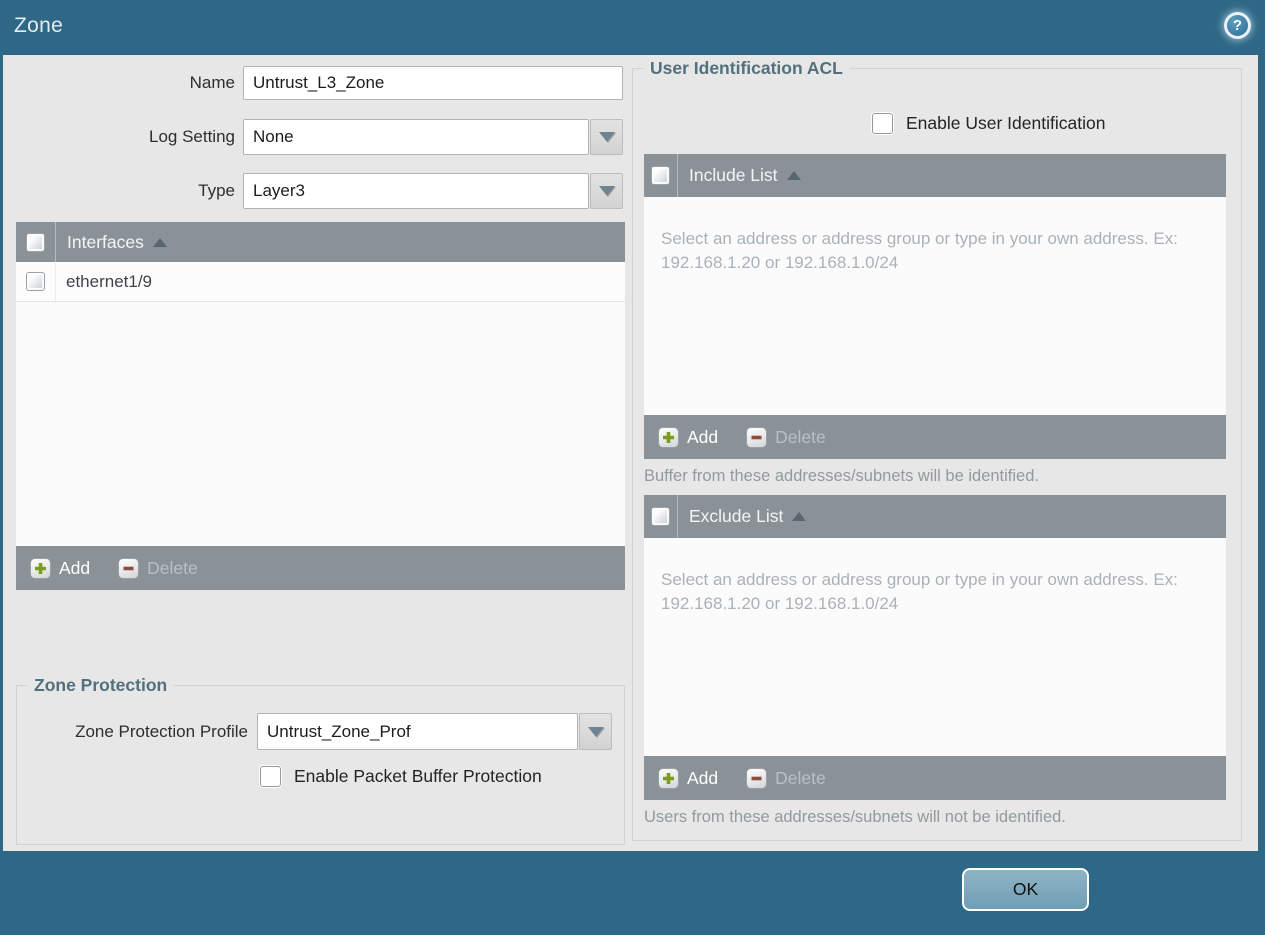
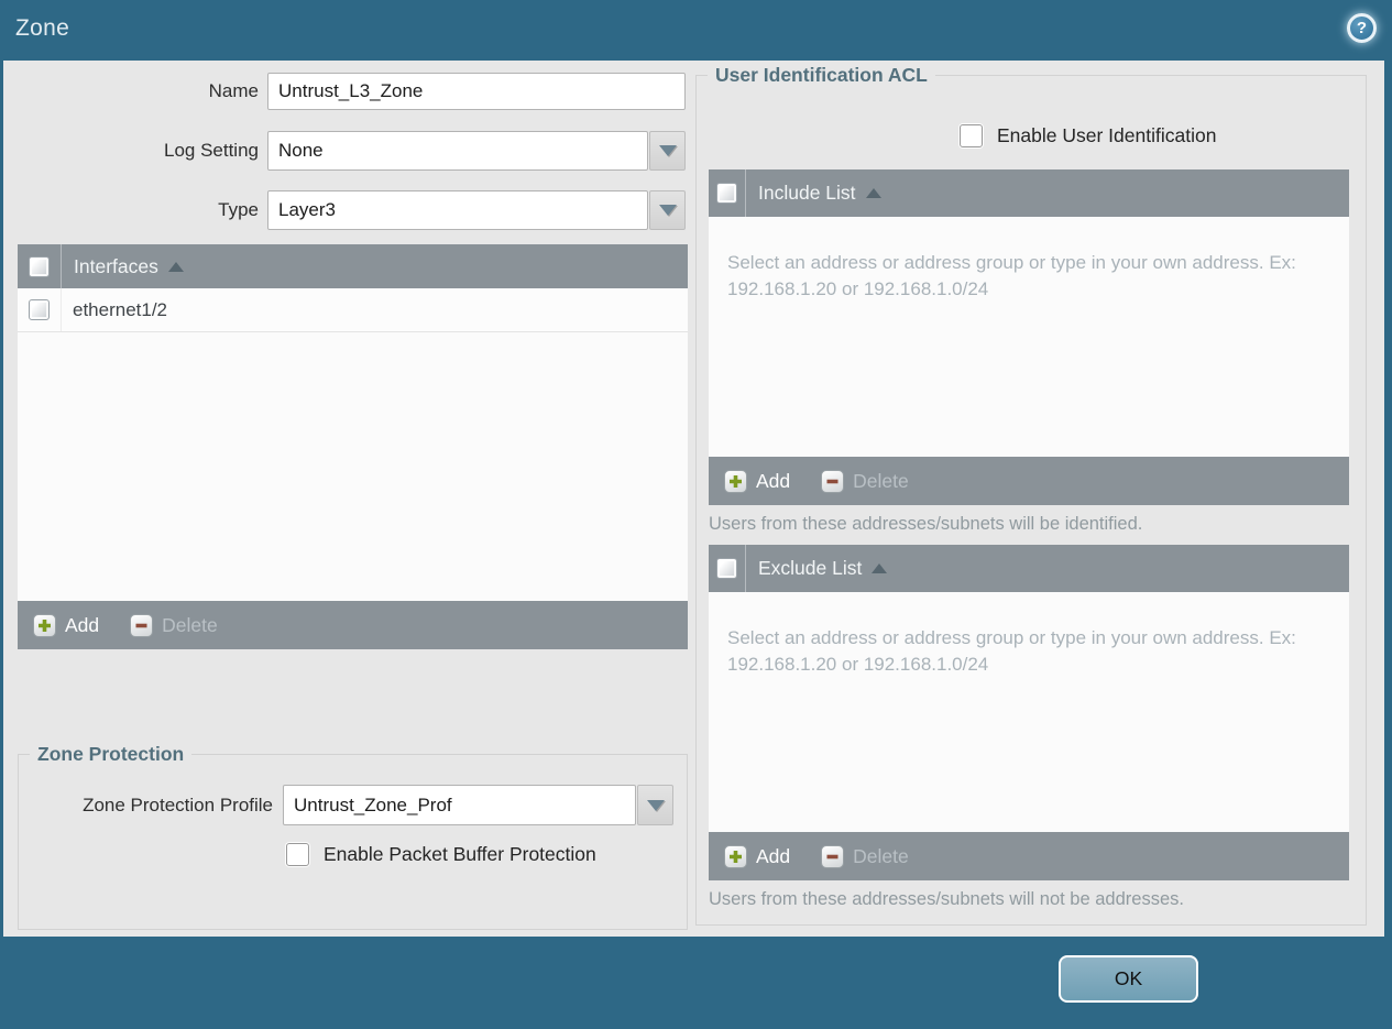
  Zone
  ?
  Name
  Untrust_L3_Zone
  Log Setting
  None
  Type
  Layer3
  Interfaces
- ethernet1/9
+ ethernet1/2
  Add
  Delete
  Zone Protection
  Zone Protection Profile
  Untrust_Zone_Prof
  Enable Packet Buffer Protection
  User Identification ACL
  Enable User Identification
  Include List
  Select an address or address group or type in your own address. Ex: 192.168.1.20 or 192.168.1.0/24
  Add
  Delete
- Buffer from these addresses/subnets will be identified.
+ Users from these addresses/subnets will be identified.
  Exclude List
  Select an address or address group or type in your own address. Ex: 192.168.1.20 or 192.168.1.0/24
  Add
  Delete
- Users from these addresses/subnets will not be identified.
+ Users from these addresses/subnets will not be addresses.
  OK
